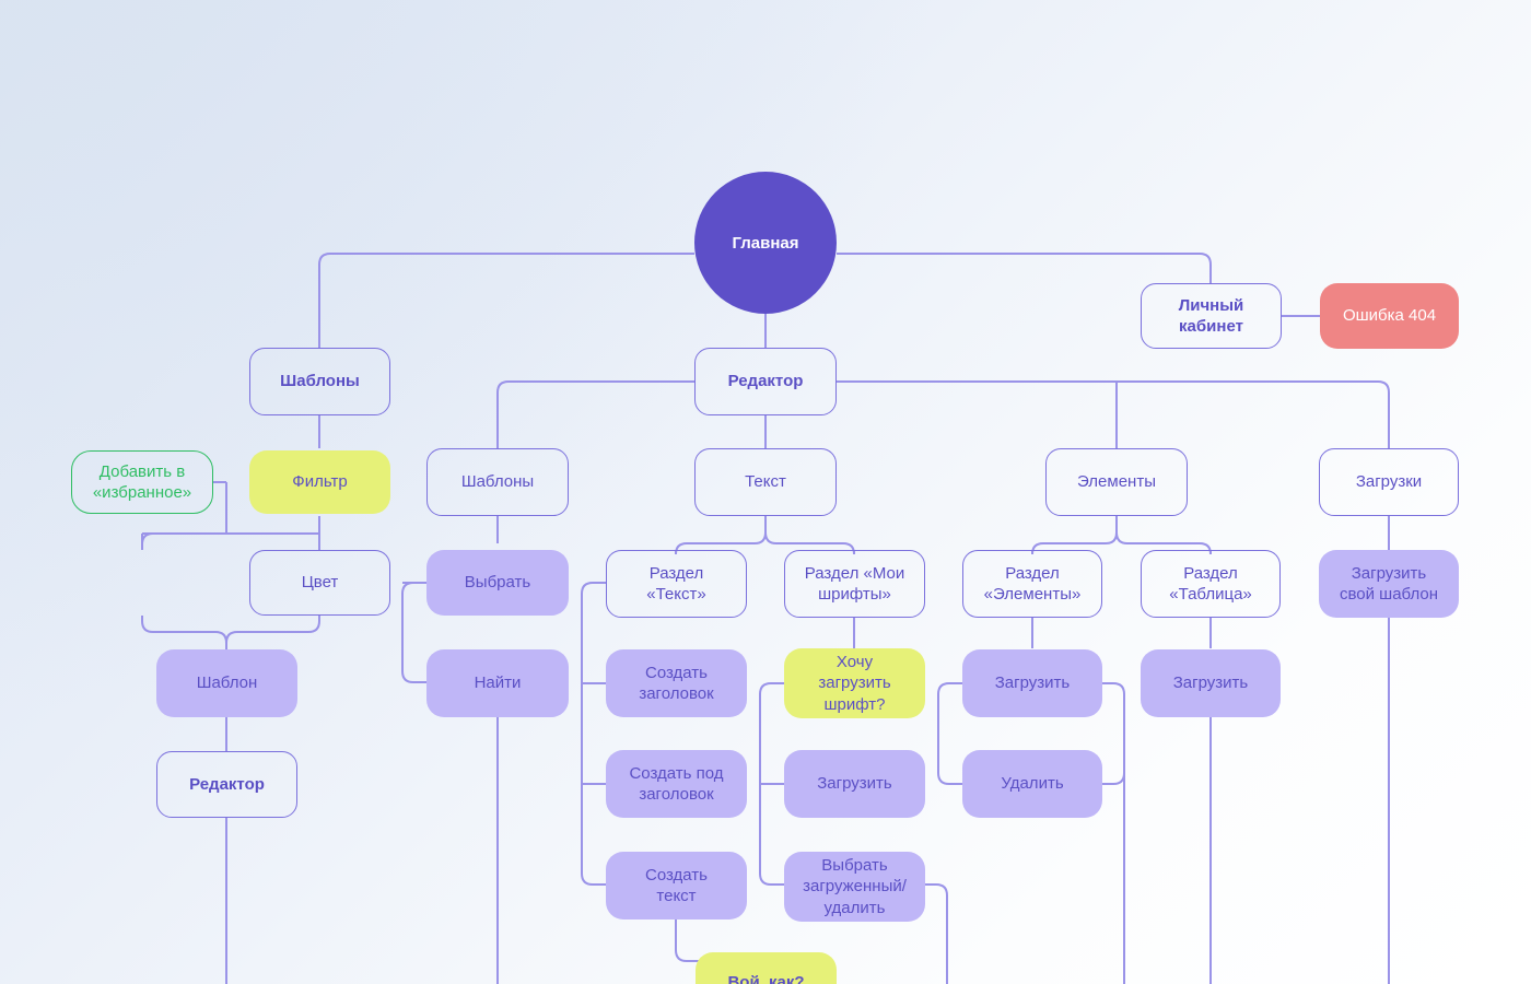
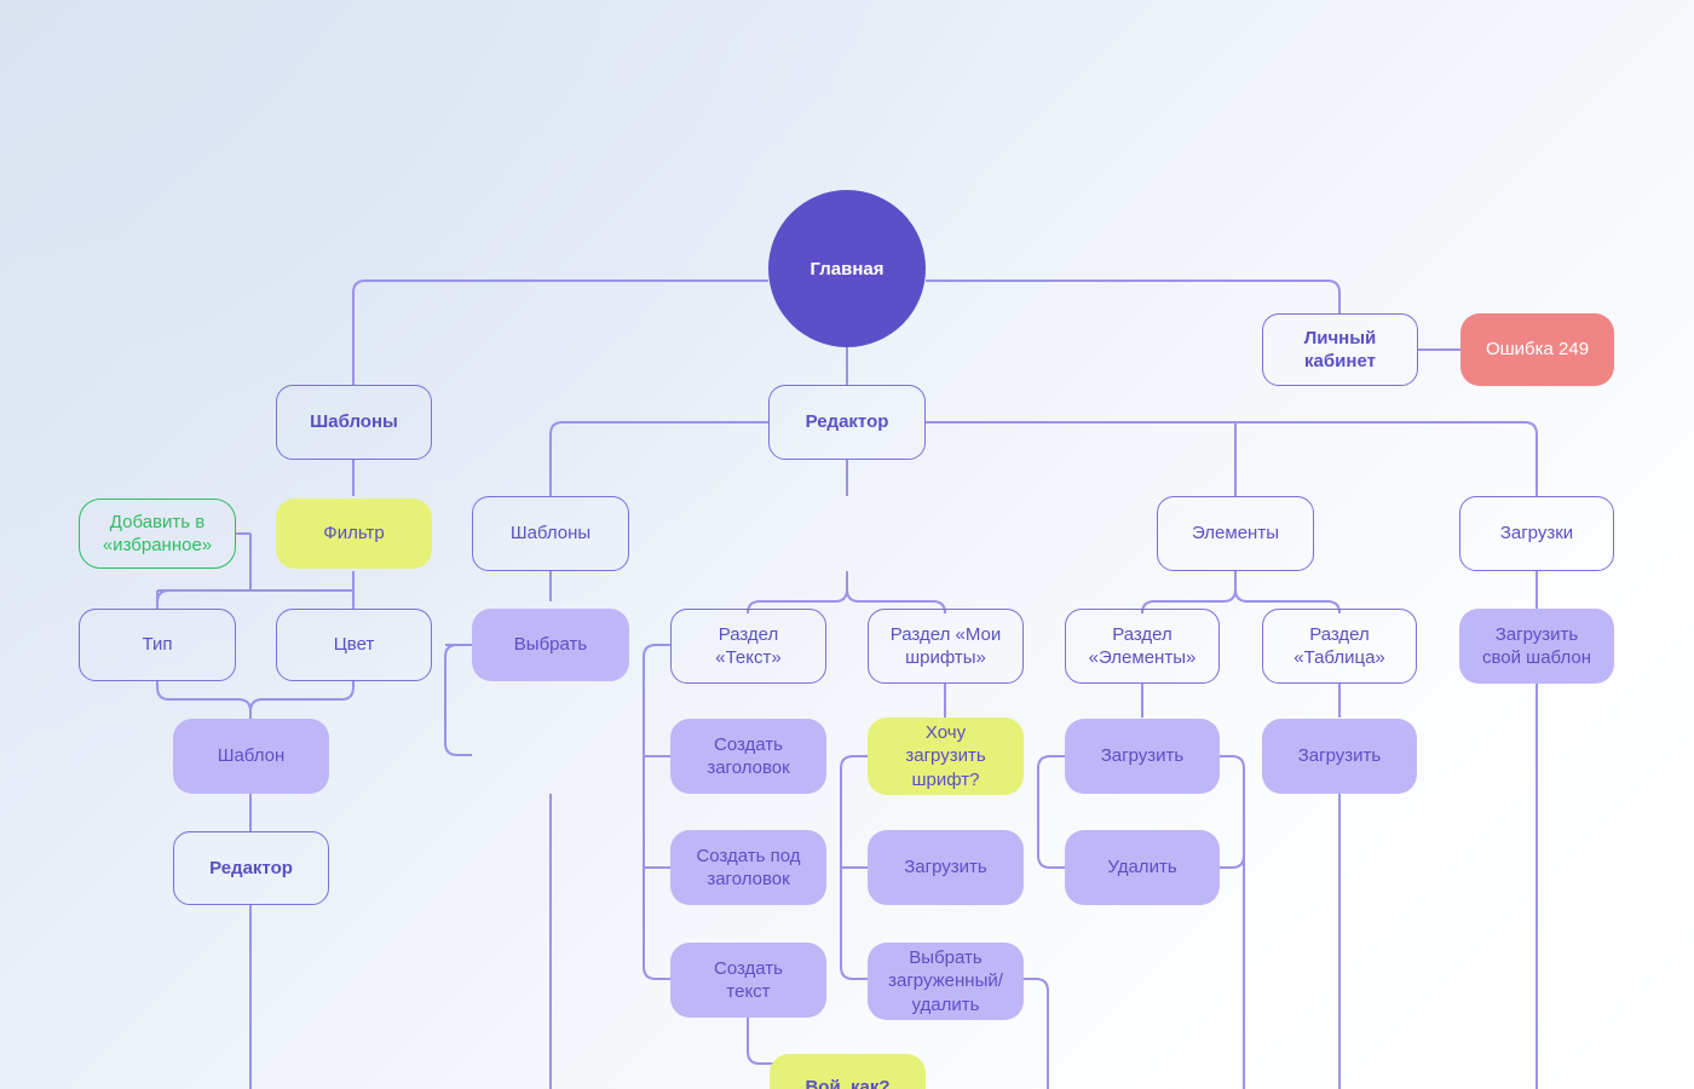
  Главная
  Личный
  кабинет
- Ошибка 404
+ Ошибка 249
  Шаблоны
  Редактор
  Добавить в
  «избранное»
  Фильтр
+ Тип
  Цвет
  Шаблон
  Редактор
  Шаблоны
  Выбрать
- Найти
- Текст
  Раздел
  «Текст»
  Создать
  заголовок
  Создать под
  заголовок
  Создать
  текст
  Раздел «Мои
  шрифты»
  Хочу
  загрузить
  шрифт?
  Загрузить
  Выбрать
  загруженный/
  удалить
  Элементы
  Раздел
  «Элементы»
  Загрузить
  Удалить
  Раздел
  «Таблица»
  Загрузить
  Загрузки
  Загрузить
  свой шаблон
  Вой, как?
